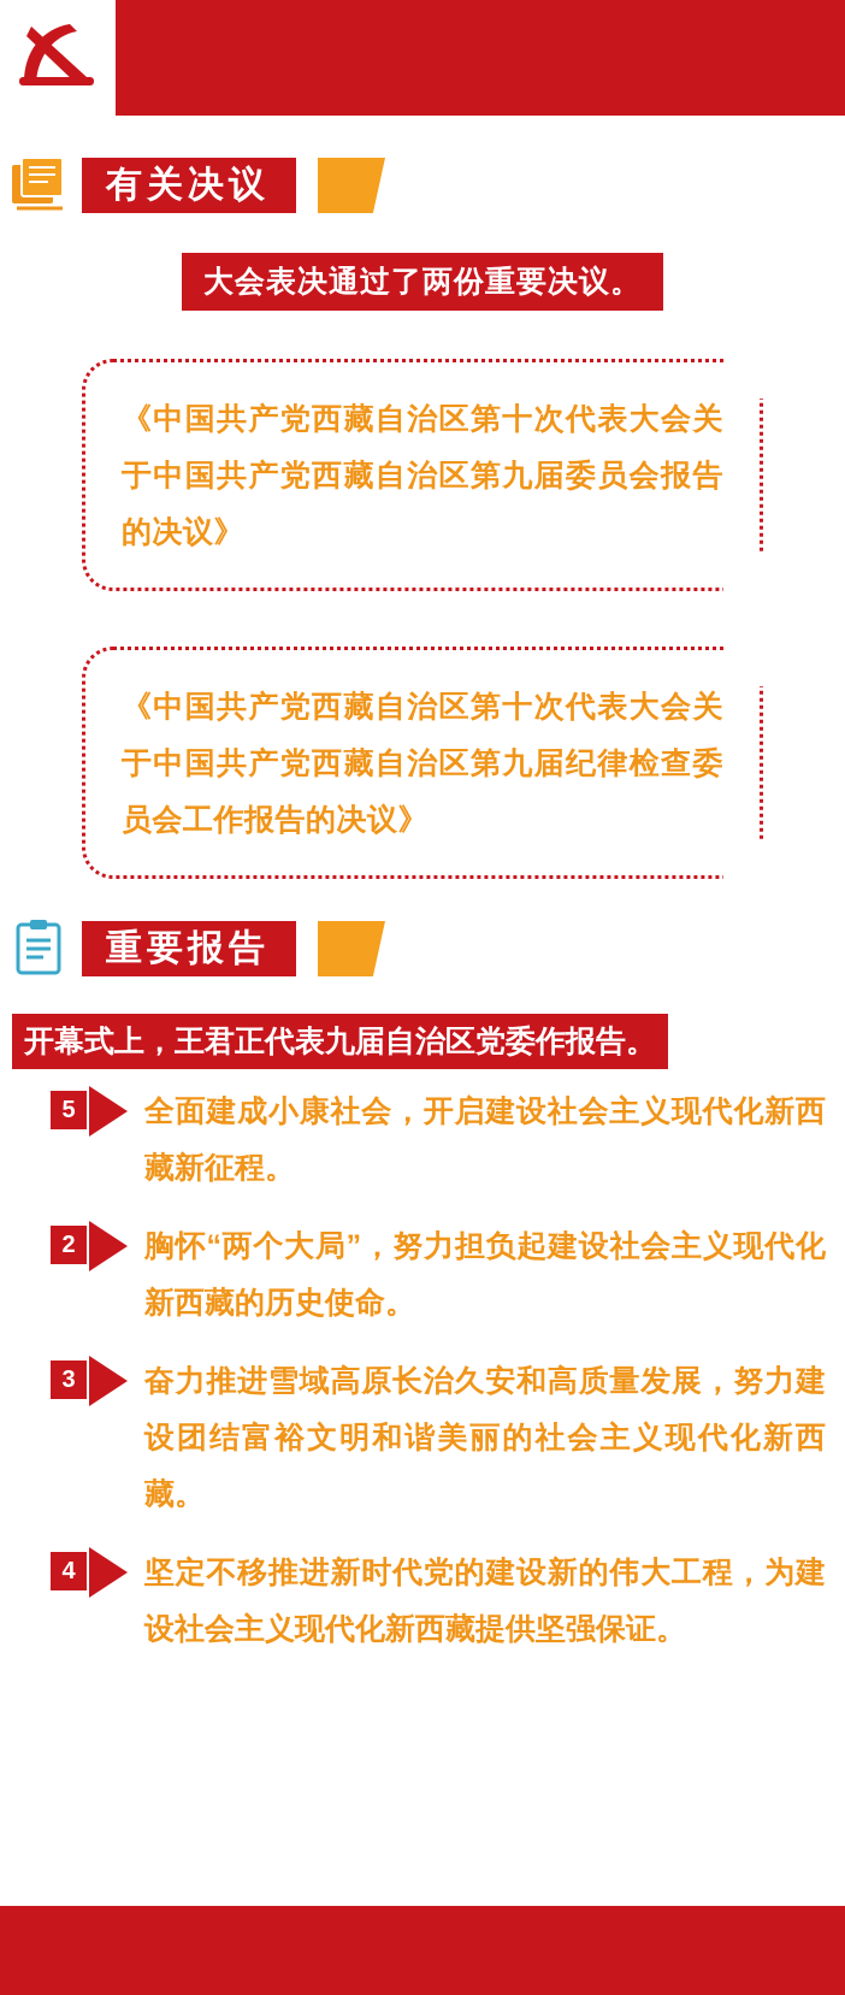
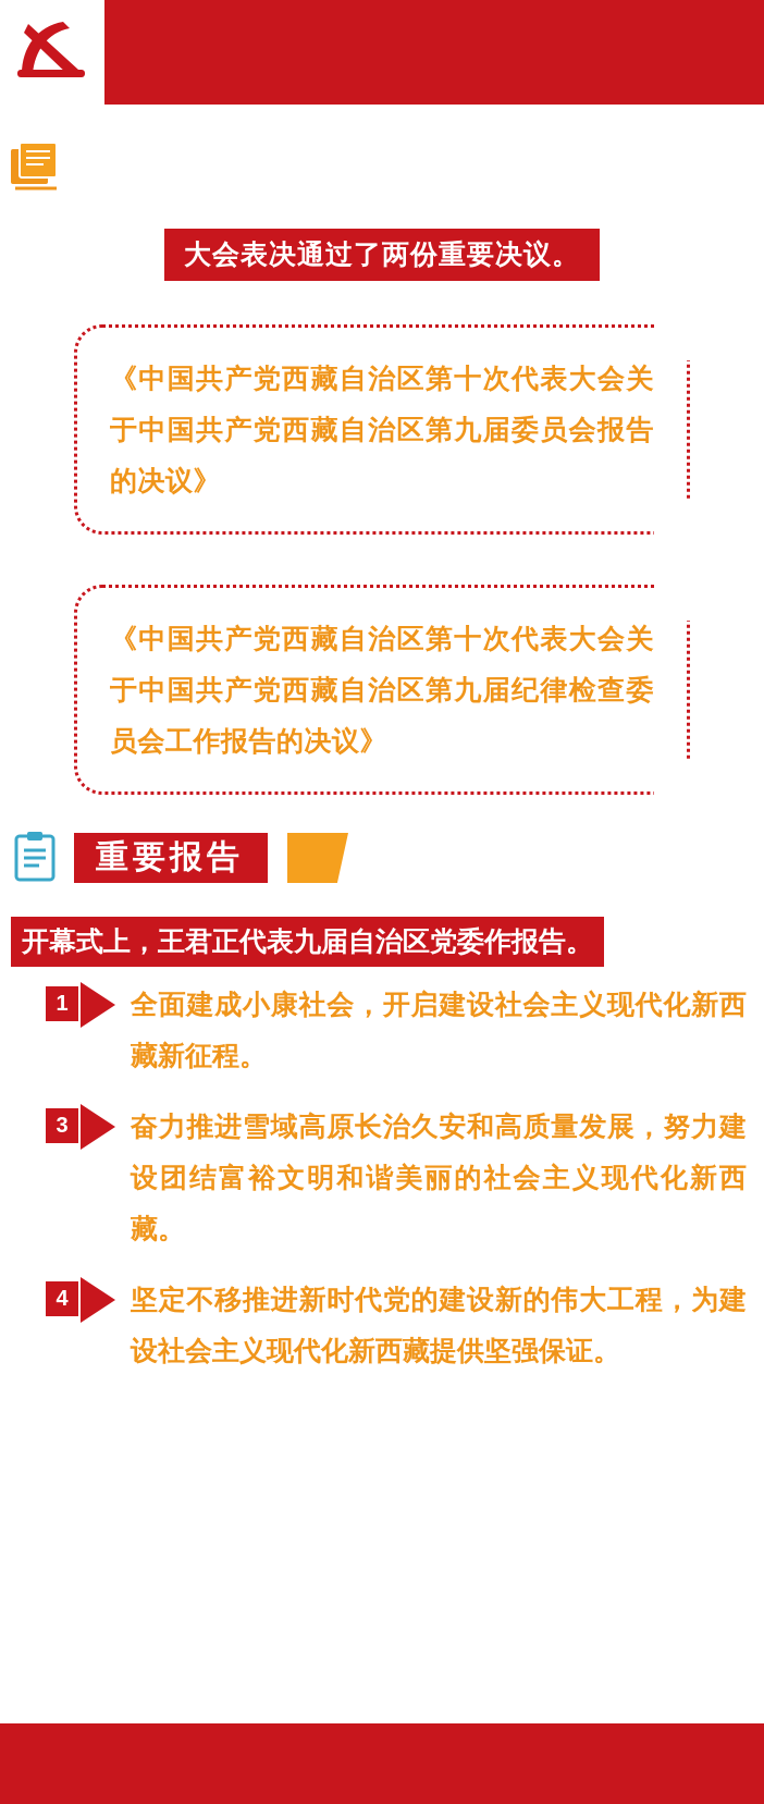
- 有关决议
  大会表决通过了两份重要决议。
  《中国共产党西藏自治区第十次代表大会关于中国共产党西藏自治区第九届委员会报告的决议》
  《中国共产党西藏自治区第十次代表大会关于中国共产党西藏自治区第九届纪律检查委员会工作报告的决议》
  重要报告
  开幕式上，王君正代表九届自治区党委作报告。
- 5
+ 1
  全面建成小康社会，开启建设社会主义现代化新西藏新征程。
- 2
- 胸怀“两个大局”，努力担负起建设社会主义现代化新西藏的历史使命。
  3
  奋力推进雪域高原长治久安和高质量发展，努力建设团结富裕文明和谐美丽的社会主义现代化新西藏。
  4
  坚定不移推进新时代党的建设新的伟大工程，为建设社会主义现代化新西藏提供坚强保证。
